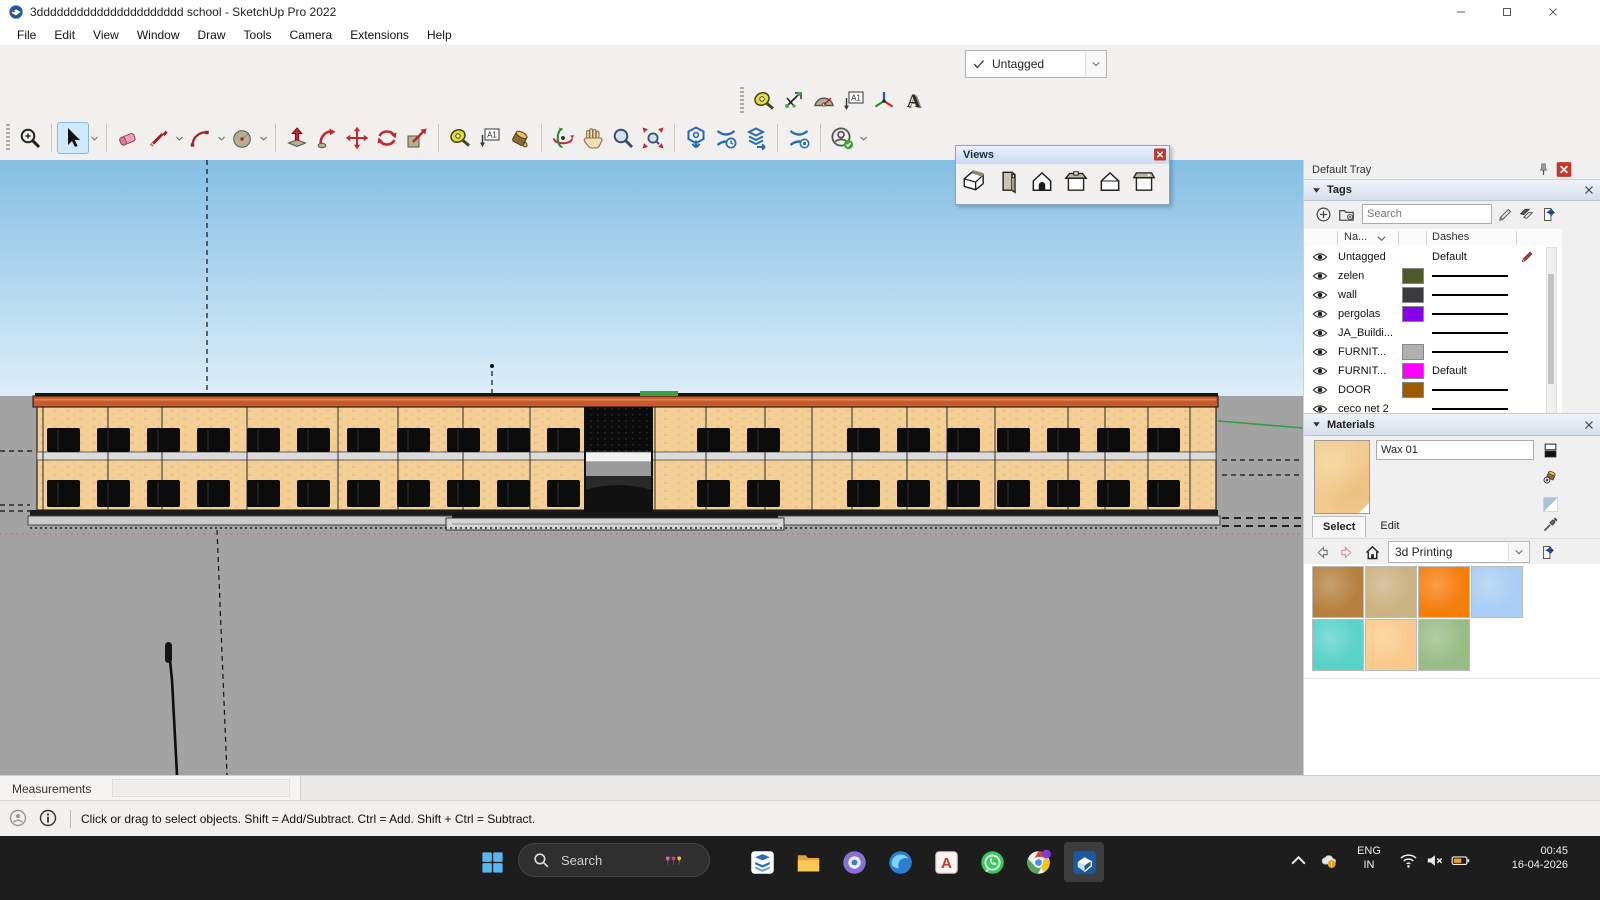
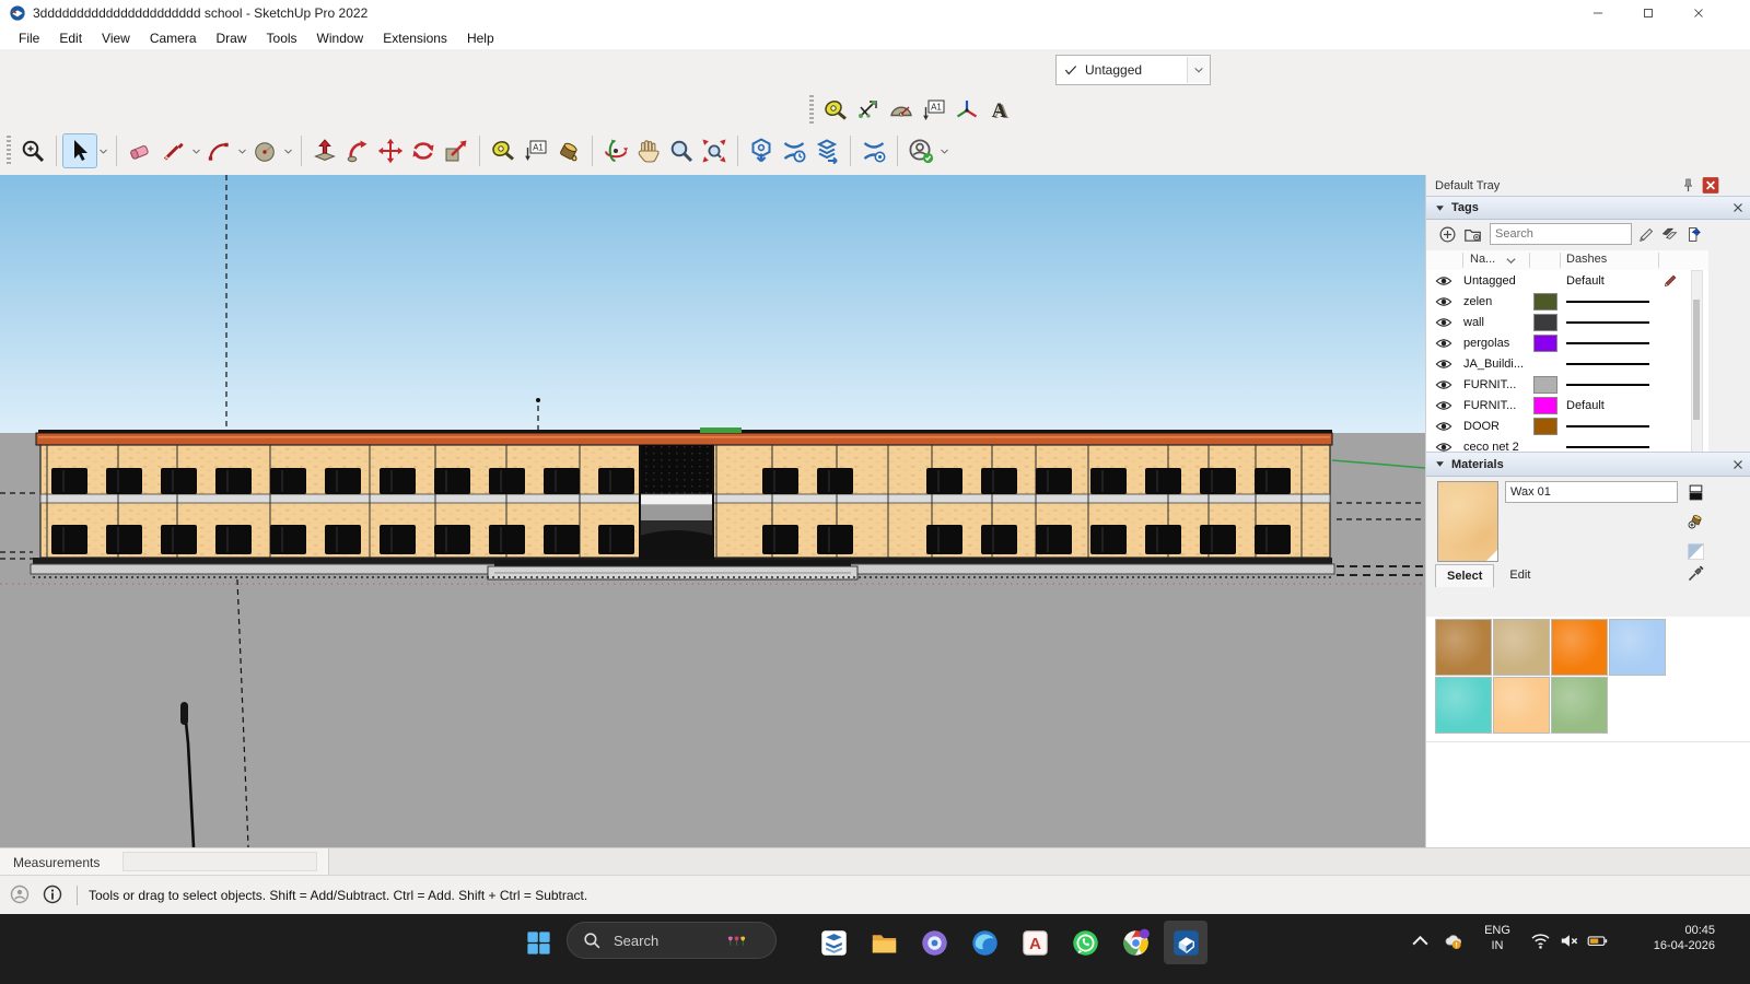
  3dddddddddddddddddddddd school - SketchUp Pro 2022
  File
  Edit
  View
- Window
+ Camera
  Draw
  Tools
- Camera
+ Window
  Extensions
  Help
  Untagged
  A1
  A
  A1
- Views
  Default Tray
  Tags
  Search
  Na...
  Dashes
  Untagged
  Default
  zelen
  wall
  pergolas
  JA_Buildi...
  FURNIT...
  FURNIT...
  Default
  DOOR
  ceco net 2
  Materials
  Wax 01
  Select
  Edit
- 3d Printing
  Measurements
- Click or drag to select objects. Shift = Add/Subtract. Ctrl = Add. Shift + Ctrl = Subtract.
+ Tools or drag to select objects. Shift = Add/Subtract. Ctrl = Add. Shift + Ctrl = Subtract.
  Search
  A
  ENG
  IN
  00:45
  16-04-2026
